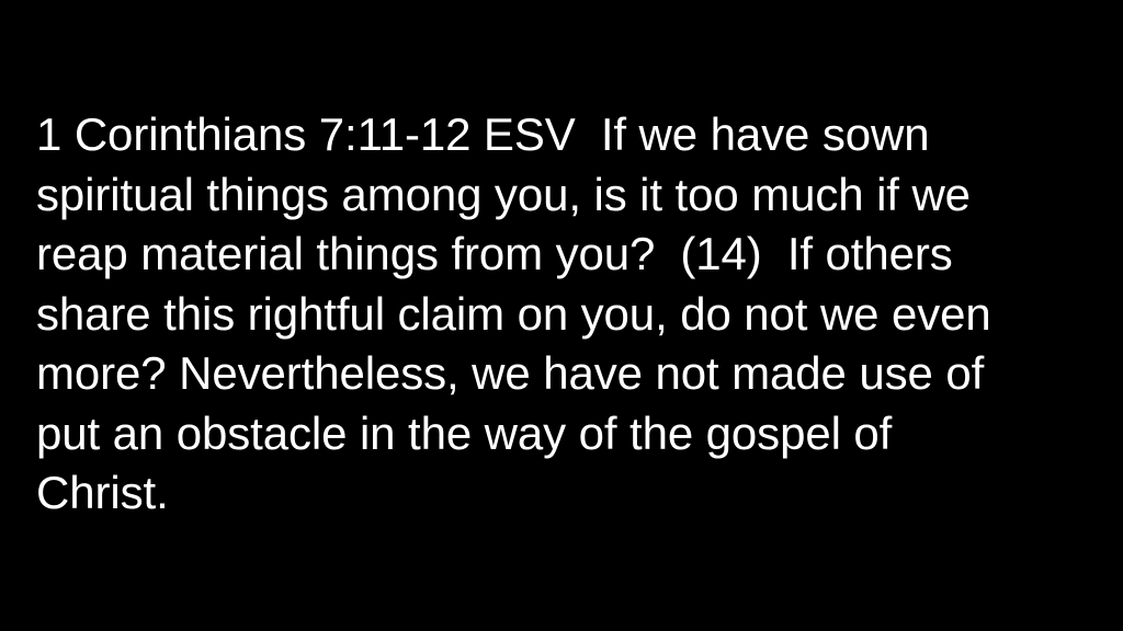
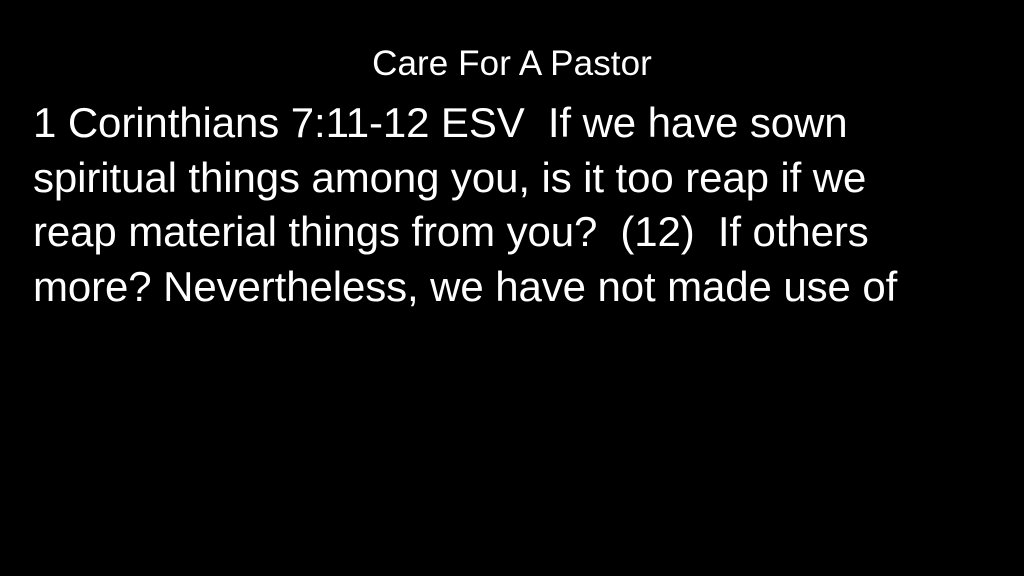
+ Care For A Pastor
  1 Corinthians 7:11-12 ESV If we have sown
- spiritual things among you, is it too much if we
+ spiritual things among you, is it too reap if we
- reap material things from you? (14) If others
+ reap material things from you? (12) If others
- share this rightful claim on you, do not we even
  more? Nevertheless, we have not made use of
- put an obstacle in the way of the gospel of
- Christ.
